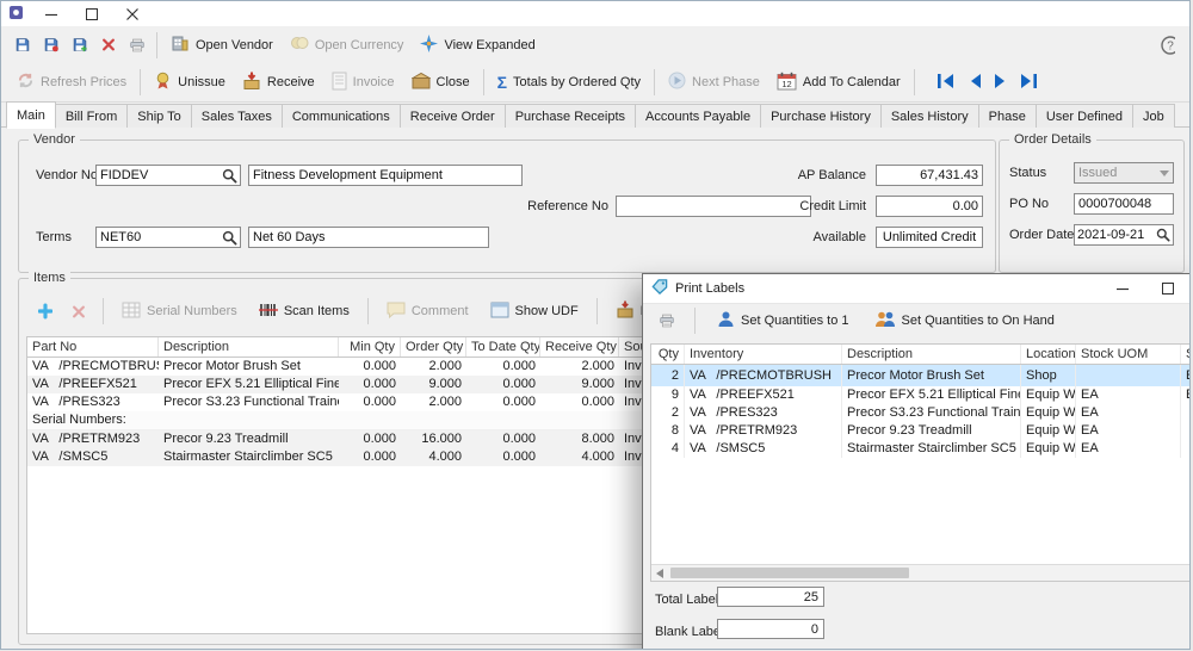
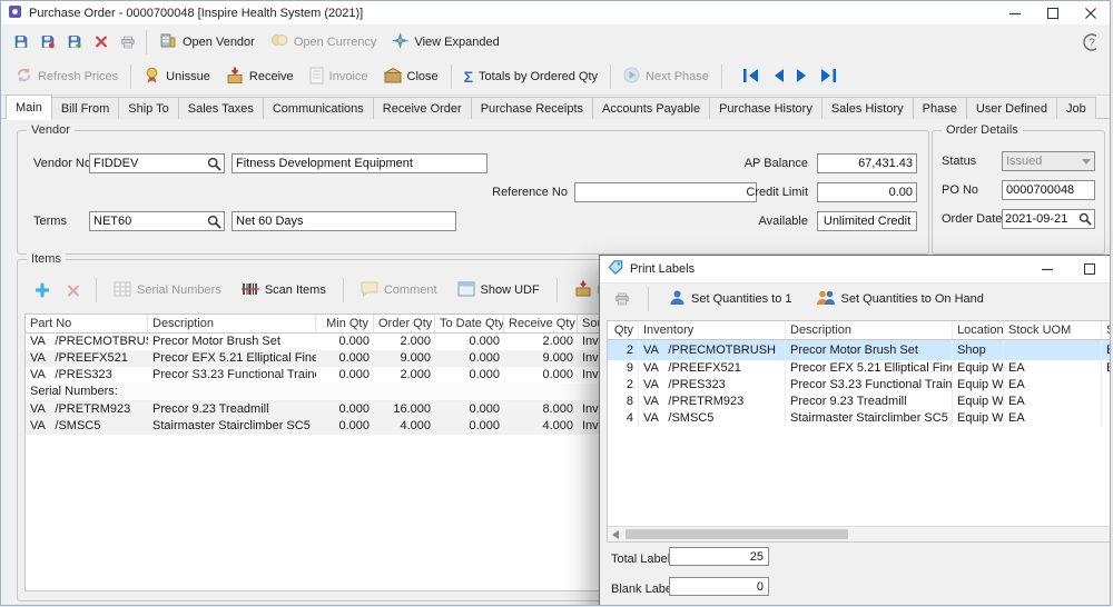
+ Purchase Order - 0000700048 [Inspire Health System (2021)]
  Open Vendor
  Open Currency
  View Expanded
  ?
  Refresh Prices
  Unissue
  Receive
  Invoice
  Close
  Σ
  Totals by Ordered Qty
  Next Phase
- 12
- Add To Calendar
  Main
  Bill From
  Ship To
  Sales Taxes
  Communications
  Receive Order
  Purchase Receipts
  Accounts Payable
  Purchase History
  Sales History
  Phase
  User Defined
  Job
  Vendor
  Vendor No
  FIDDEV
  Fitness Development Equipment
  AP Balance
  67,431.43
  Reference No
  Credit Limit
  0.00
  Terms
  NET60
  Net 60 Days
  Available
  Unlimited Credit
  Order Details
  Status
  Issued
  PO No
  0000700048
  Order Date
  2021-09-21
  Items
  Serial Numbers
  Scan Items
  Comment
  Show UDF
  Part No
  Description
  Min Qty
  Order Qty
  To Date Qty
  Receive Qty
  VA /PRECMOTBRU
  Precor Motor Brush Set
  0.000
  2.000
  0.000
  2.000
  VA /PREEFX521
  Precor EFX 5.21 Elliptical Fine
  0.000
  9.000
  0.000
  9.000
  VA /PRES323
  Precor S3.23 Functional Train
  0.000
  2.000
  0.000
  0.000
  Serial Numbers:
  VA /PRETRM923
  Precor 9.23 Treadmill
  0.000
  16.000
  0.000
  8.000
  VA /SMSC5
  Stairmaster Stairclimber SC5
  0.000
  4.000
  0.000
  4.000
  Print Labels
  Set Quantities to 1
  Set Quantities to On Hand
  Qty
  Inventory
  Description
  Location
  Stock UOM
  2
  VA /PRECMOTBRUSH
  Precor Motor Brush Set
  Shop
  9
  VA /PREEFX521
  Equip W
  EA
  2
  VA /PRES323
  Precor S3.23 Functional Train
  Equip W
  EA
  8
  VA /PRETRM923
  Precor 9.23 Treadmill
  Equip W
  EA
  4
  VA /SMSC5
  Stairmaster Stairclimber SC5
  Equip W
  EA
  Total Labe
  25
  Blank Lab
  0
